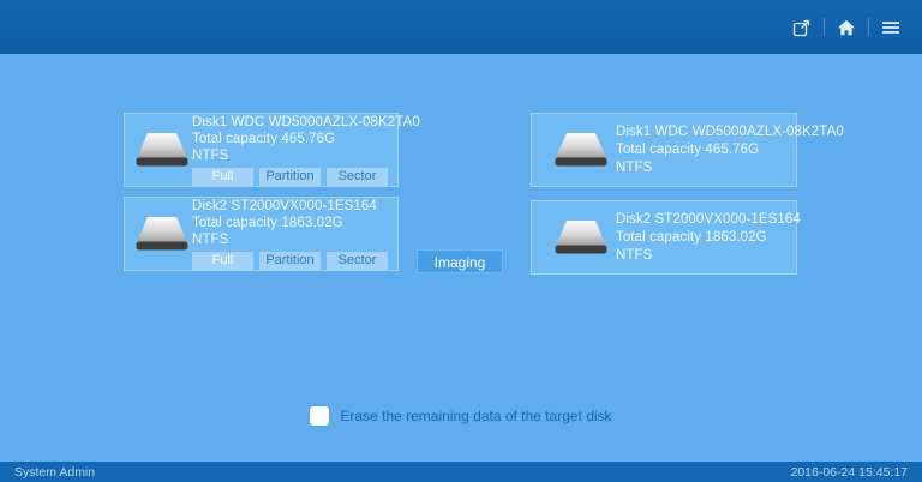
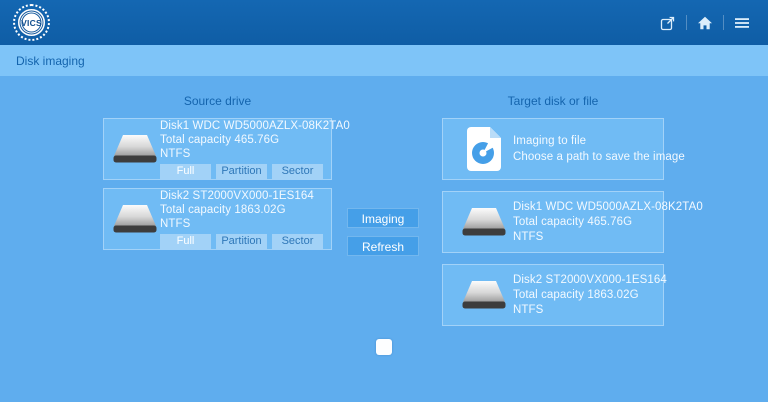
+ VICS
+ Disk imaging
+ Source drive
  Disk1 WDC WD5000AZLX-08K2TA0
  Total capacity 465.76G
  NTFS
  Full
  Partition
  Sector
  Disk2 ST2000VX000-1ES164
  Total capacity 1863.02G
  NTFS
  Full
  Partition
  Sector
  Imaging
+ Refresh
+ Target disk or file
+ Imaging to file
+ Choose a path to save the image
  Disk1 WDC WD5000AZLX-08K2TA0
  Total capacity 465.76G
  NTFS
  Disk2 ST2000VX000-1ES164
  Total capacity 1863.02G
  NTFS
- Erase the remaining data of the target disk
- System Admin
- 2016-06-24 15:45:17
